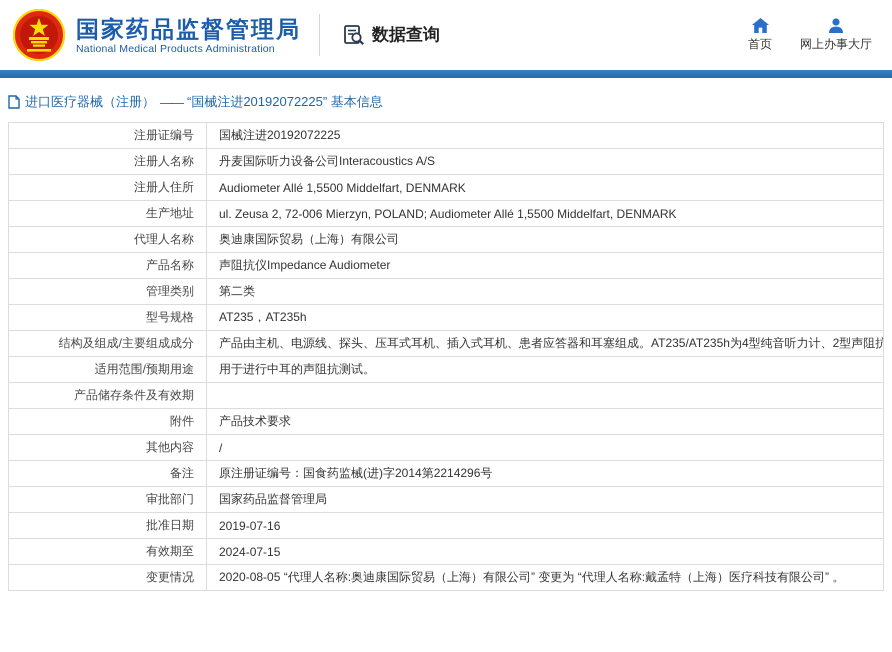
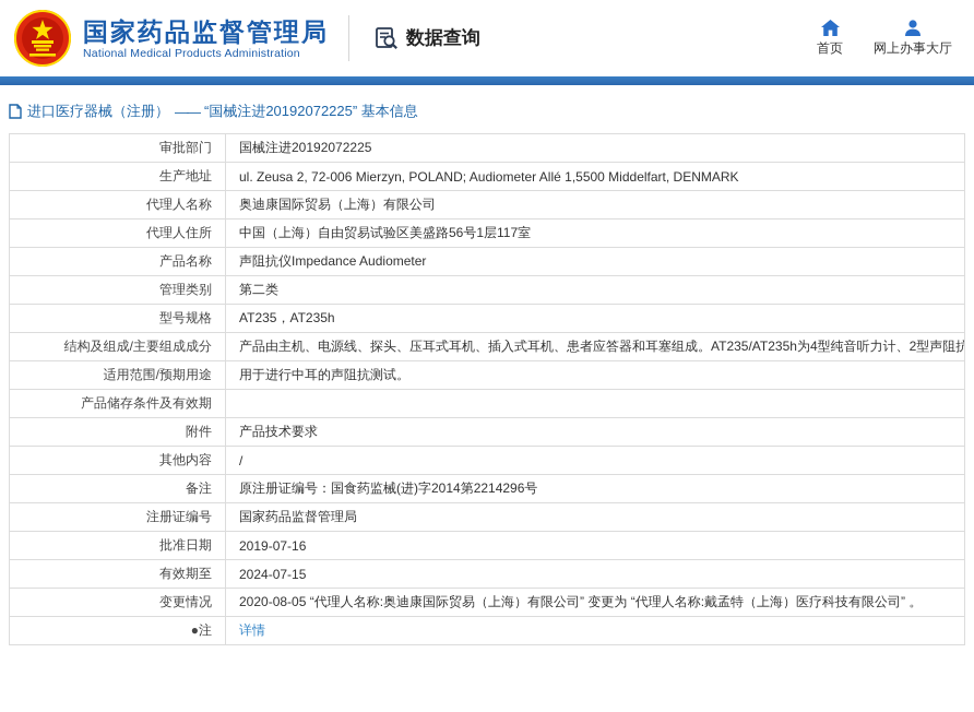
  国家药品监督管理局
  National Medical Products Administration
  数据查询
  首页
  网上办事大厅
  进口医疗器械（注册）
  ——
  “国械注进20192072225” 基本信息
- 注册证编号	国械注进20192072225
+ 审批部门	国械注进20192072225
- 注册人名称	丹麦国际听力设备公司Interacoustics A/S
- 注册人住所	Audiometer Allé 1,5500 Middelfart, DENMARK
  生产地址	ul. Zeusa 2, 72-006 Mierzyn, POLAND; Audiometer Allé 1,5500 Middelfart, DENMARK
  代理人名称	奥迪康国际贸易（上海）有限公司
+ 代理人住所	中国（上海）自由贸易试验区美盛路56号1层117室
  产品名称	声阻抗仪Impedance Audiometer
  管理类别	第二类
  型号规格	AT235，AT235h
  结构及组成/主要组成成分	产品由主机、电源线、探头、压耳式耳机、插入式耳机、患者应答器和耳塞组成。AT235/AT235h为4型纯音听力计、2型声阻抗
  适用范围/预期用途	用于进行中耳的声阻抗测试。
  产品储存条件及有效期
  附件	产品技术要求
  其他内容	/
  备注	原注册证编号：国食药监械(进)字2014第2214296号
- 审批部门	国家药品监督管理局
+ 注册证编号	国家药品监督管理局
  批准日期	2019-07-16
  有效期至	2024-07-15
  变更情况	2020-08-05 “代理人名称:奥迪康国际贸易（上海）有限公司” 变更为 “代理人名称:戴孟特（上海）医疗科技有限公司” 。
+ ●注	详情
